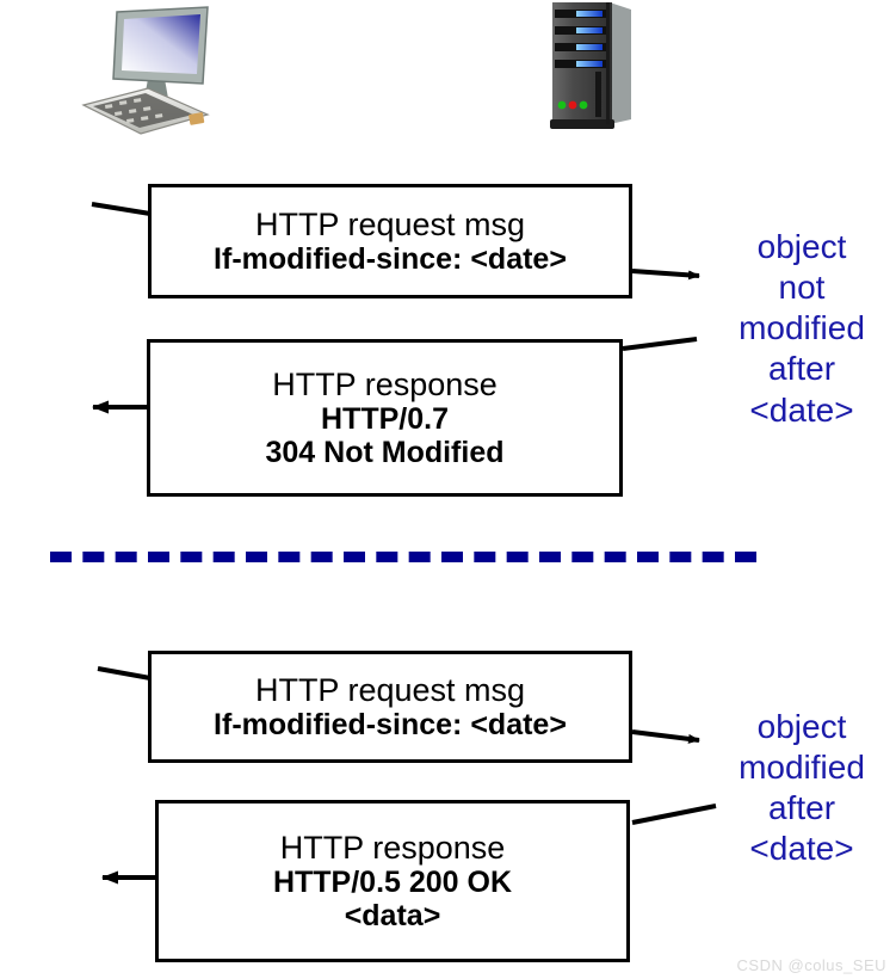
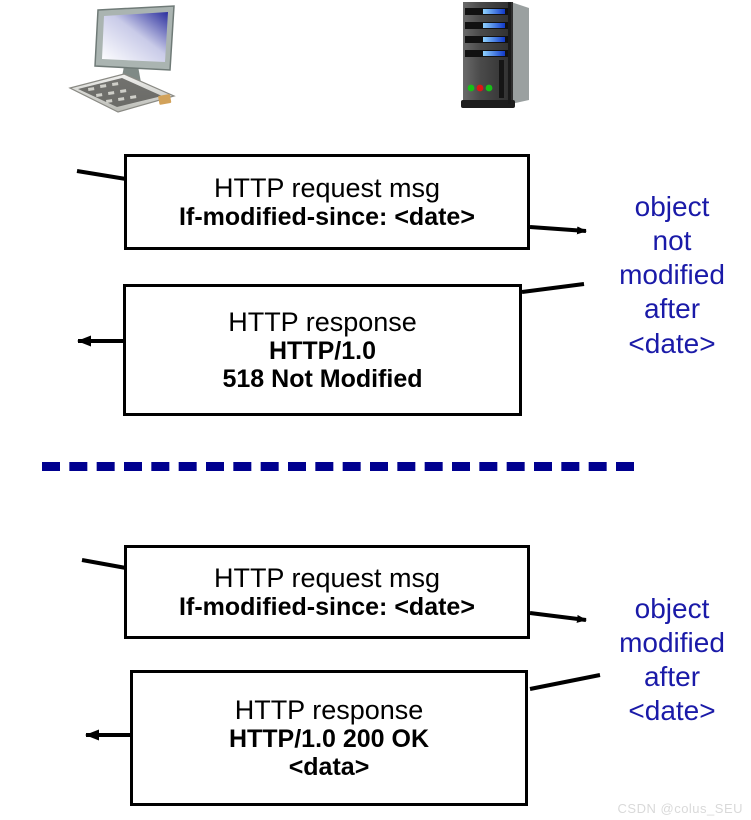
  HTTP request msg
  If-modified-since: <date>
  HTTP response
- HTTP/0.7
+ HTTP/1.0
- 304 Not Modified
+ 518 Not Modified
  object
  not
  modified
  after
  <date>
  HTTP request msg
  If-modified-since: <date>
  HTTP response
- HTTP/0.5 200 OK
+ HTTP/1.0 200 OK
  <data>
  object
  modified
  after
  <date>
  CSDN @colus_SEU
